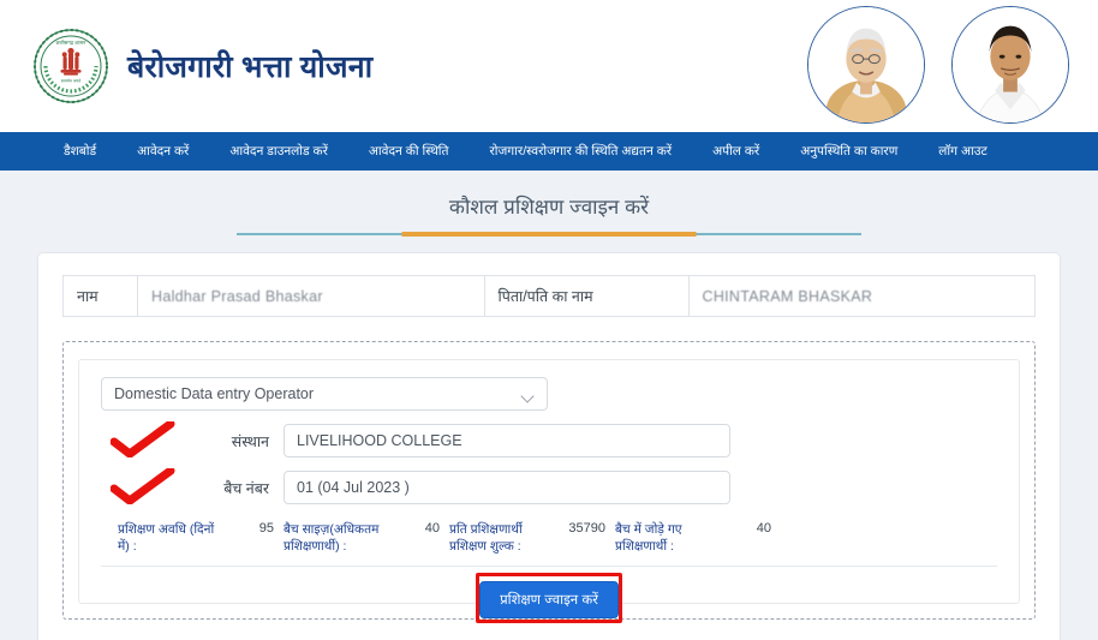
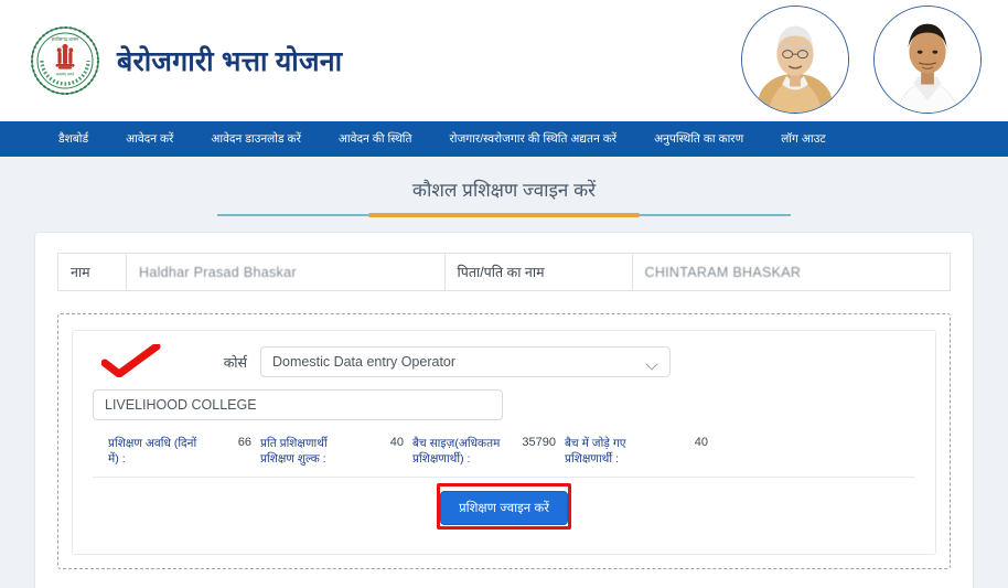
  बेरोजगारी भत्ता योजना
  डैशबोर्ड
  आवेदन करें
  आवेदन डाउनलोड करें
  आवेदन की स्थिति
  रोजगार/स्वरोजगार की स्थिति अद्यतन करें
- अपील करें
  अनुपस्थिति का कारण
  लॉग आउट
  कौशल प्रशिक्षण ज्वाइन करें
  नाम	Haldhar Prasad Bhaskar	पिता/पति का नाम	CHINTARAM BHASKAR
+ कोर्स
  Domestic Data entry Operator
- संस्थान
  LIVELIHOOD COLLEGE
- बैच नंबर
- 01 (04 Jul 2023 )
  प्रशिक्षण अवधि (दिनों में) :
- 95
+ 66
- बैच साइज़(अधिकतम प्रशिक्षणार्थी) :
+ प्रति प्रशिक्षणार्थी प्रशिक्षण शुल्क :
  40
- प्रति प्रशिक्षणार्थी प्रशिक्षण शुल्क :
+ बैच साइज़(अधिकतम प्रशिक्षणार्थी) :
  35790
  बैच में जोड़े गए प्रशिक्षणार्थी :
  40
  प्रशिक्षण ज्वाइन करें
